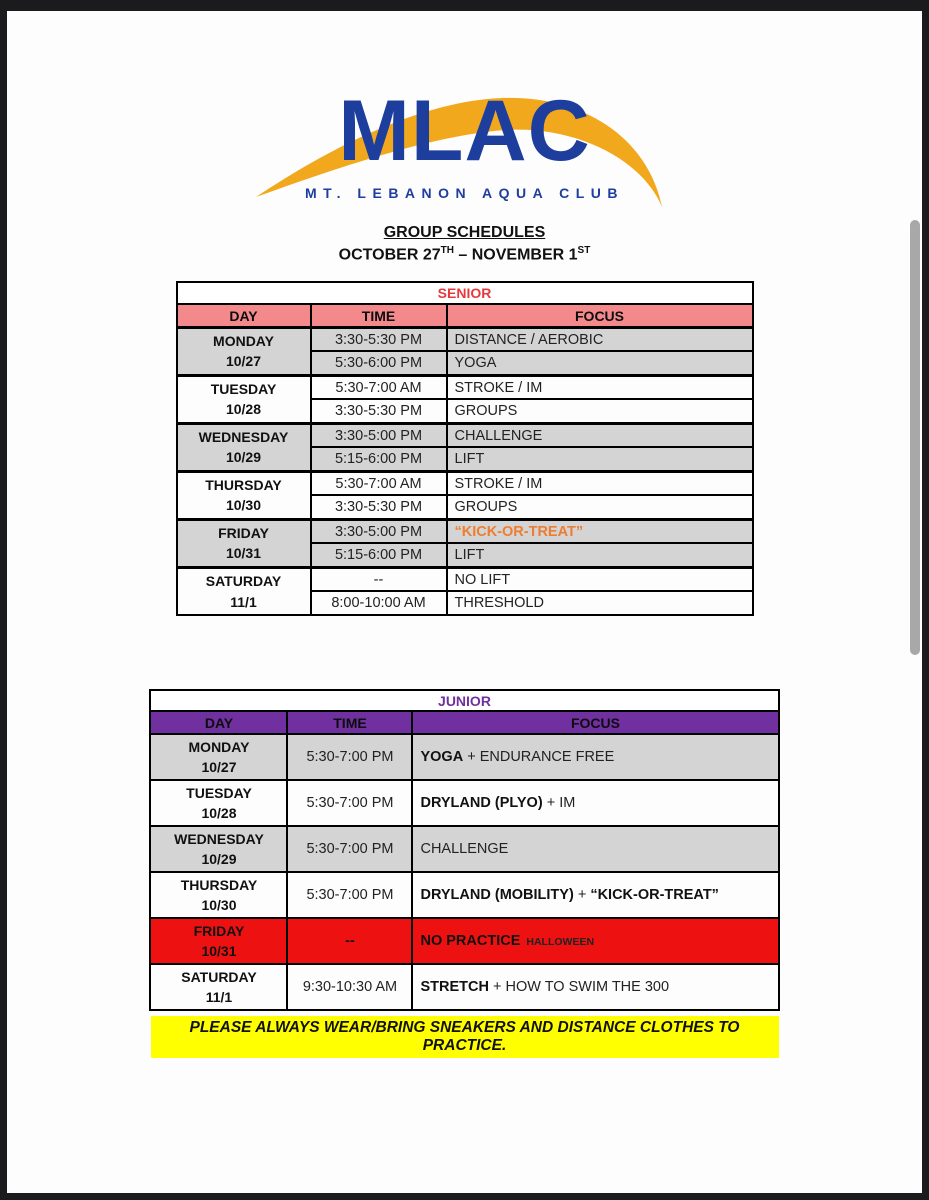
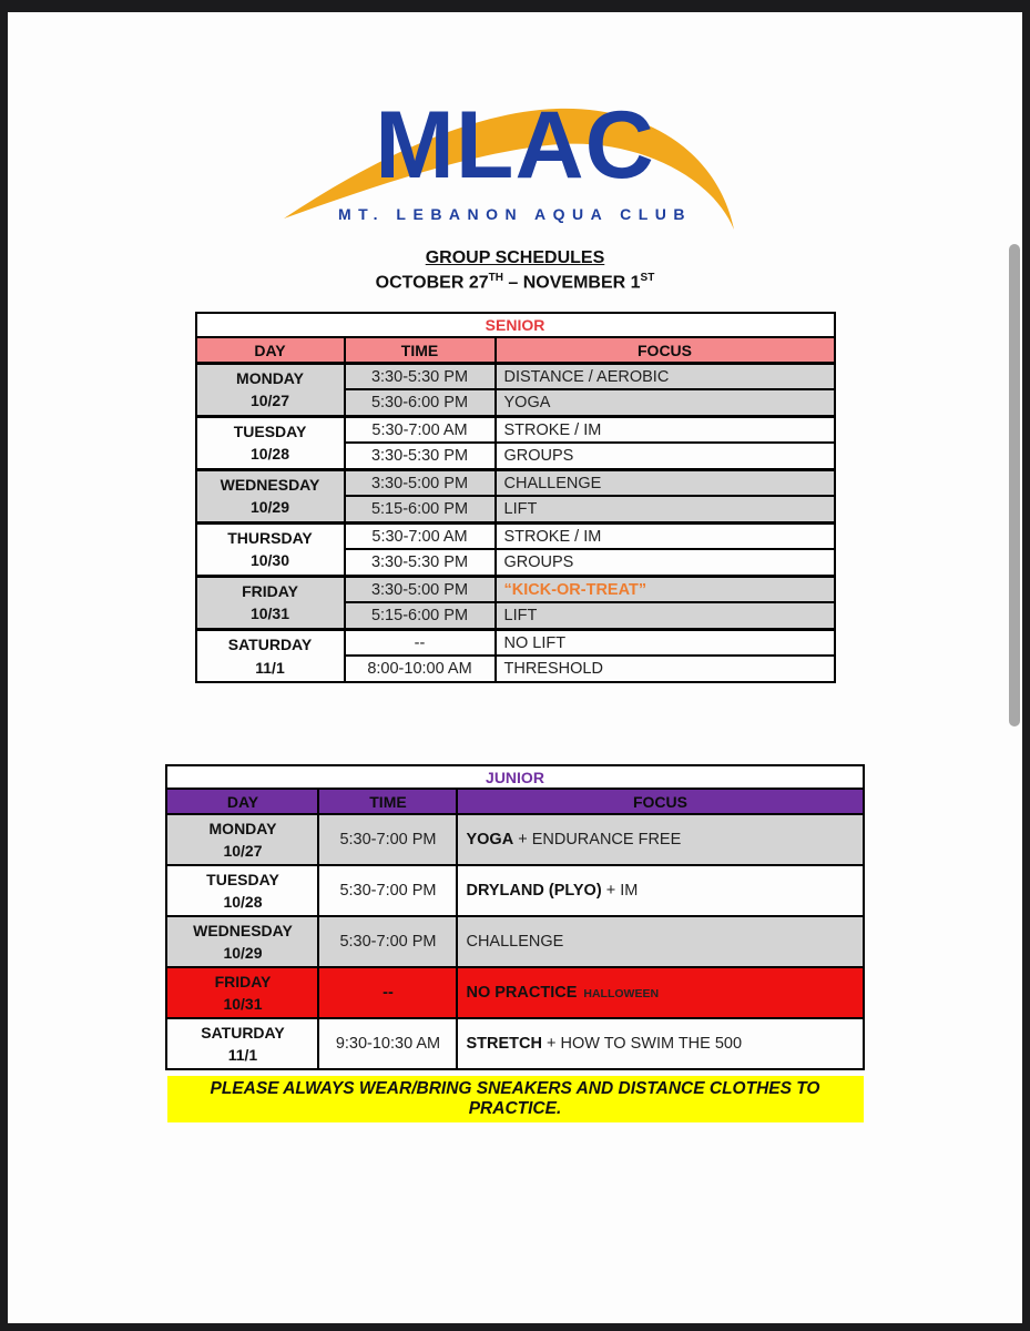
  MLAC
  MT. LEBANON AQUA CLUB
  GROUP SCHEDULES
  OCTOBER 27TH – NOVEMBER 1ST
  SENIOR
  DAY	TIME	FOCUS
  MONDAY 10/27	3:30-5:30 PM	DISTANCE / AEROBIC
  5:30-6:00 PM	YOGA
  TUESDAY 10/28	5:30-7:00 AM	STROKE / IM
  3:30-5:30 PM	GROUPS
  WEDNESDAY 10/29	3:30-5:00 PM	CHALLENGE
  5:15-6:00 PM	LIFT
  THURSDAY 10/30	5:30-7:00 AM	STROKE / IM
  3:30-5:30 PM	GROUPS
  FRIDAY 10/31	3:30-5:00 PM	“KICK-OR-TREAT”
  5:15-6:00 PM	LIFT
  SATURDAY 11/1	--	NO LIFT
  8:00-10:00 AM	THRESHOLD
  JUNIOR
  DAY	TIME	FOCUS
  MONDAY 10/27	5:30-7:00 PM	YOGA + ENDURANCE FREE
  TUESDAY 10/28	5:30-7:00 PM	DRYLAND (PLYO) + IM
  WEDNESDAY 10/29	5:30-7:00 PM	CHALLENGE
- THURSDAY 10/30	5:30-7:00 PM	DRYLAND (MOBILITY) + “KICK-OR-TREAT”
  FRIDAY 10/31	--	NO PRACTICE HALLOWEEN
- SATURDAY 11/1	9:30-10:30 AM	STRETCH + HOW TO SWIM THE 300
+ SATURDAY 11/1	9:30-10:30 AM	STRETCH + HOW TO SWIM THE 500
  PLEASE ALWAYS WEAR/BRING SNEAKERS AND DISTANCE CLOTHES TO PRACTICE.
